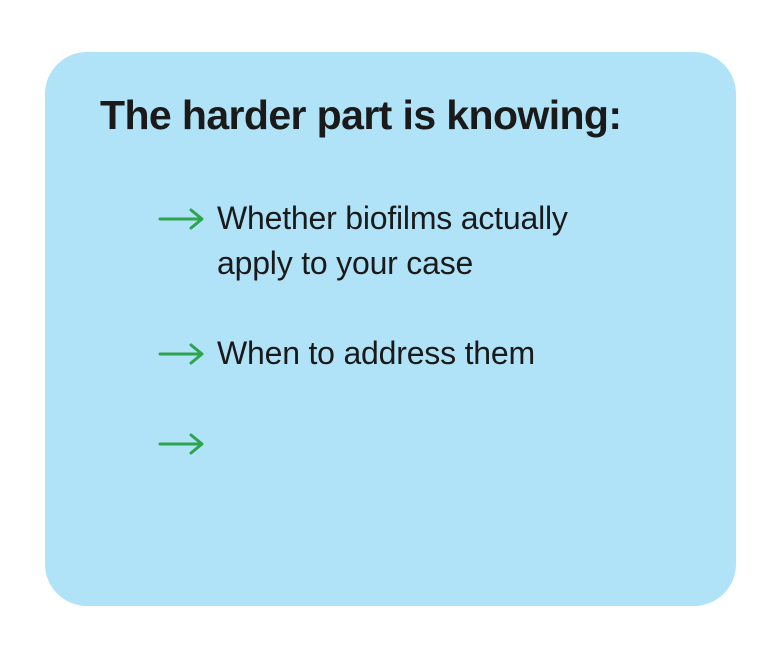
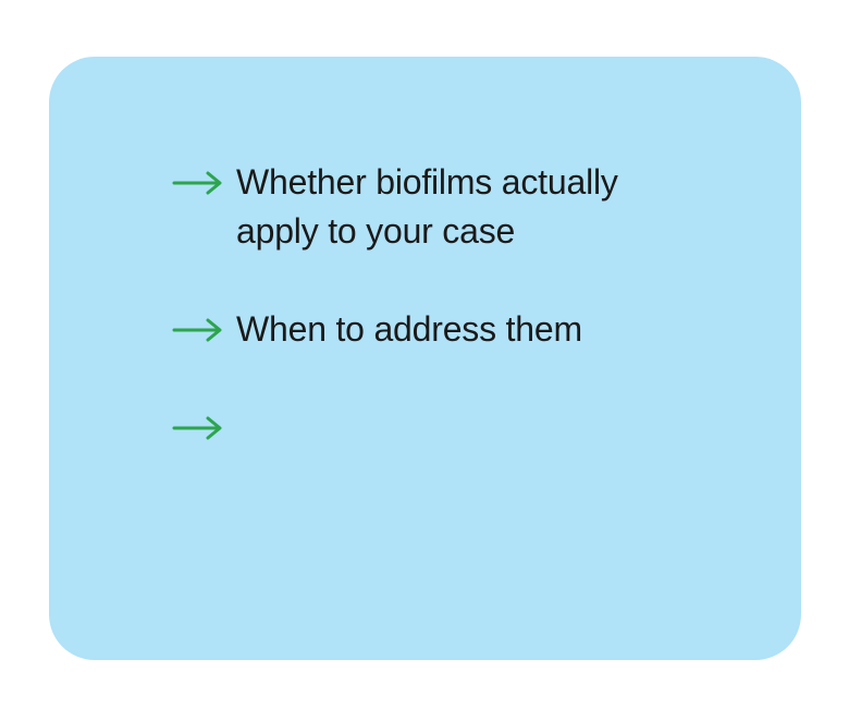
- The harder part is knowing:
  Whether biofilms actually
  apply to your case
  When to address them
